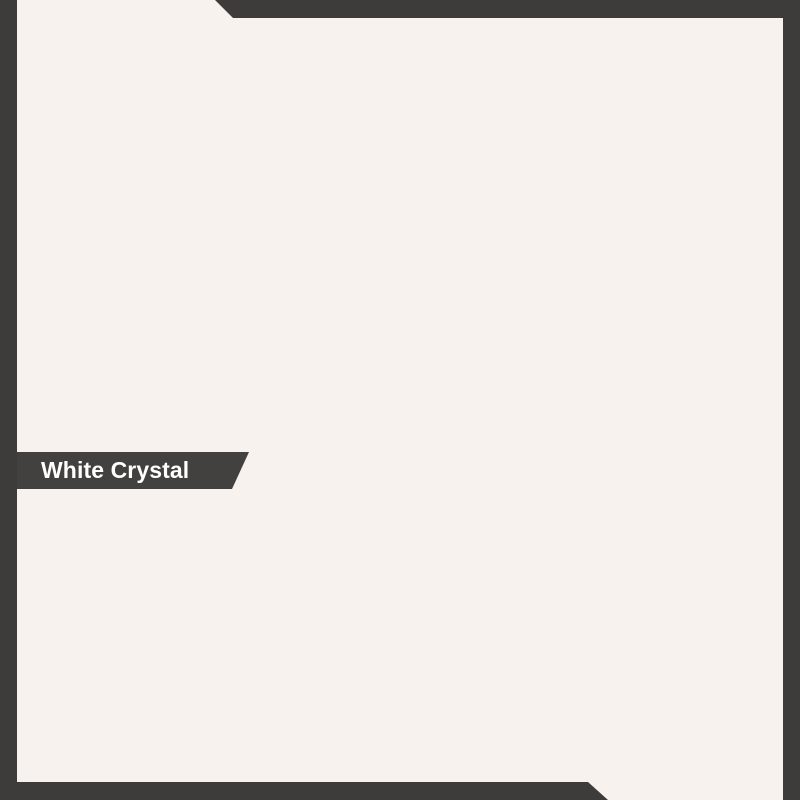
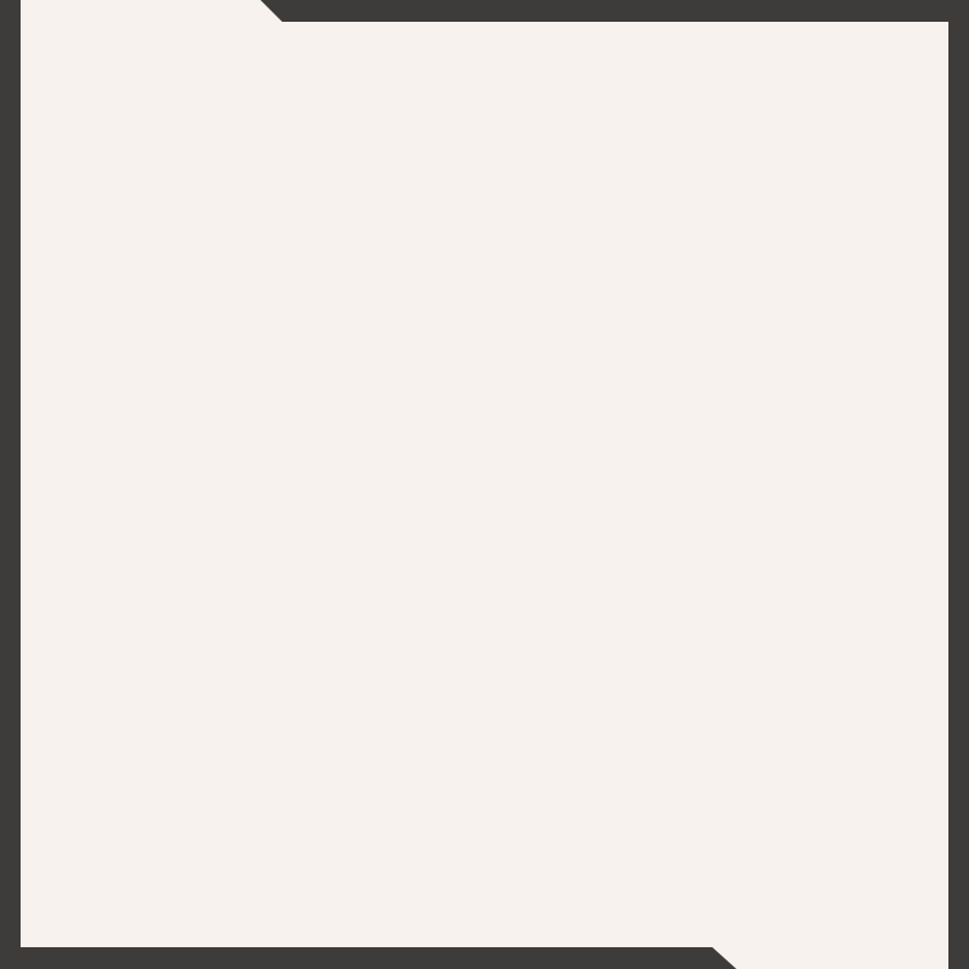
- White Crystal
